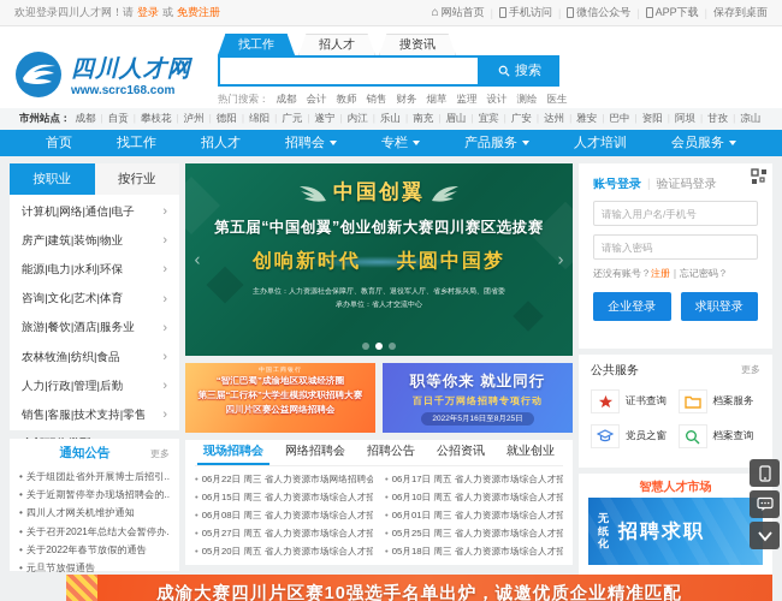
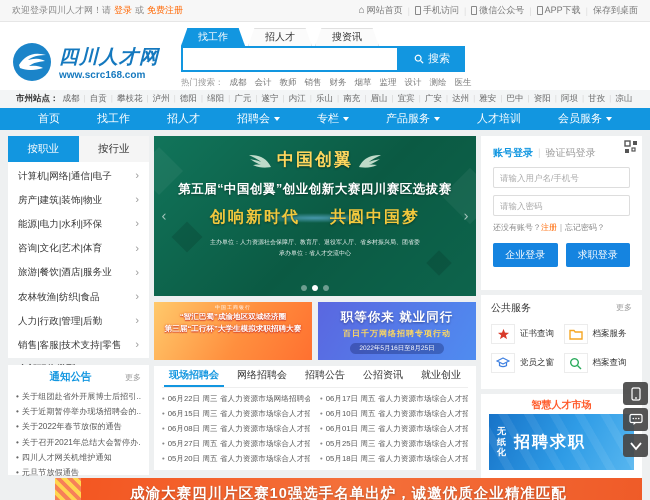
  欢迎登录四川人才网！请 登录 或 免费注册
  ⌂
  网站首页
  手机访问
  微信公众号
  APP下载
  保存到桌面
  四川人才网
  www.scrc168.com
  找工作
  招人才
  搜资讯
  搜索
  热门搜索：
  成都
  会计
  教师
  销售
  财务
  烟草
  监理
  设计
  测绘
  医生
  市州站点：
  成都
  自贡
  攀枝花
  泸州
  德阳
  绵阳
  广元
  遂宁
  内江
  乐山
  南充
  眉山
  宜宾
  广安
  达州
  雅安
  巴中
  资阳
  阿坝
  甘孜
  凉山
  首页
  找工作
  招人才
  招聘会
  专栏
  产品服务
  人才培训
  会员服务
  按职业
  按行业
  计算机|网络|通信|电子
  房产|建筑|装饰|物业
  能源|电力|水利|环保
  咨询|文化|艺术|体育
  旅游|餐饮|酒店|服务业
  农林牧渔|纺织|食品
  人力|行政|管理|后勤
  销售|客服|技术支持|零售
  通知公告
  更多
  关于组团赴省外开展博士后招引..
  关于近期暂停举办现场招聘会的..
- 四川人才网关机维护通知
+ 关于2022年春节放假的通告
  关于召开2021年总结大会暂停办.
- 关于2022年春节放假的通告
+ 四川人才网关机维护通知
  元旦节放假通告
  中国创翼
  第五届“中国创翼”创业创新大赛四川赛区选拔赛
  创响新时代
  共圆中国梦
  “智汇巴蜀”成渝地区双城经济圈
  第三届“工行杯”大学生模拟求职招聘大赛
- 四川片区赛公益网络招聘会
  职等你来 就业同行
  百日千万网络招聘专项行动
  现场招聘会
  网络招聘会
  招聘公告
  公招资讯
  就业创业
  06月22日 周三 省人力资源市场网络招聘会
  06月15日 周三 省人力资源市场综合人才招
  06月08日 周三 省人力资源市场综合人才招
  05月27日 周五 省人力资源市场综合人才招
  05月20日 周五 省人力资源市场综合人才招
  06月17日 周五 省人力资源市场综合人才招
  06月10日 周五 省人力资源市场综合人才招
  06月01日 周三 省人力资源市场综合人才招
  05月25日 周三 省人力资源市场综合人才招
  05月18日 周三 省人力资源市场综合人才招
  账号登录
  |
  验证码登录
  请输入用户名/手机号 请输入密码
  还没有账号？注册｜忘记密码？
  企业登录
  求职登录
  公共服务
  更多
  证书查询
  档案服务
  党员之窗
  档案查询
  智慧人才市场
  成渝大赛四川片区赛10强选手名单出炉，诚邀优质企业精准匹配
